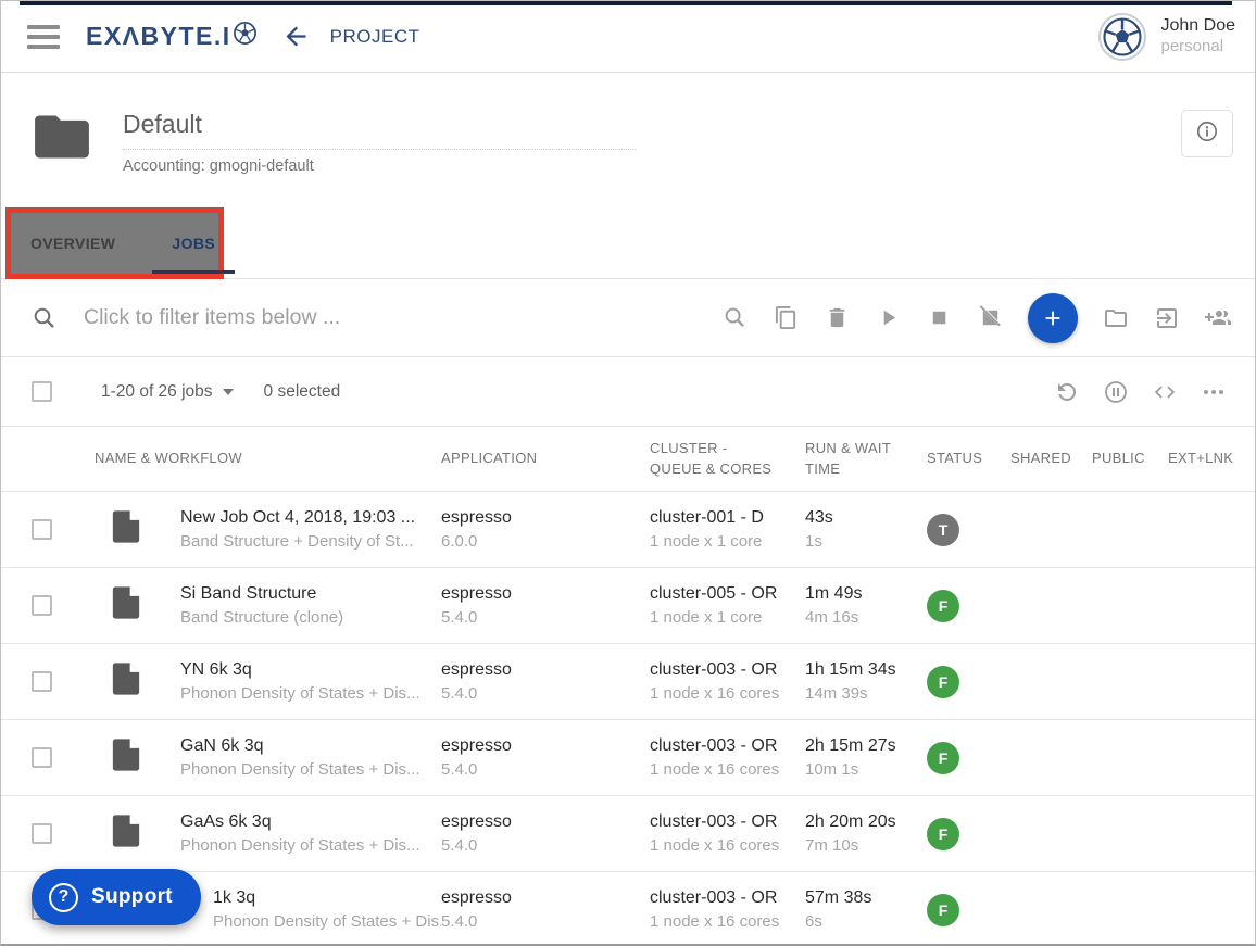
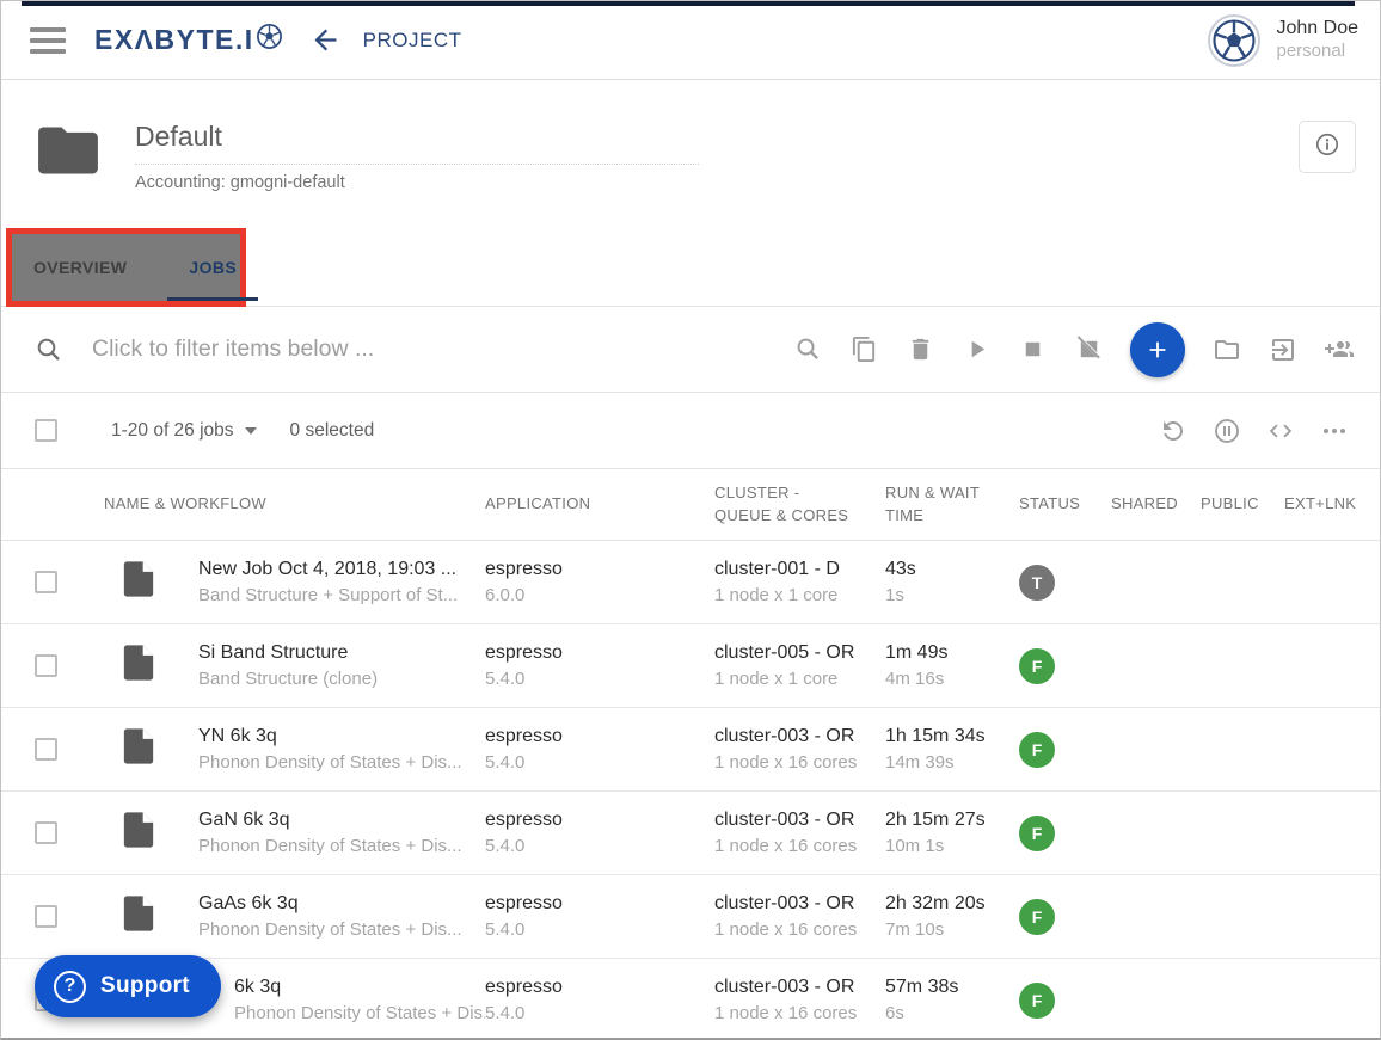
  EXΛBYTE.I
  PROJECT
  John Doe
  personal
  Default
  Accounting: gmogni-default
  OVERVIEW
  JOBS
  Click to filter items below ...
  1-20 of 26 jobs
  0 selected
  NAME & WORKFLOW
  APPLICATION
  CLUSTER - QUEUE & CORES
  RUN & WAIT TIME
  STATUS
  SHARED
  PUBLIC
  EXT+LNK
  New Job Oct 4, 2018, 19:03 ...
- Band Structure + Density of St...
+ Band Structure + Support of St...
  espresso
  6.0.0
  cluster-001 - D
  1 node x 1 core
  43s
  1s
  T
  Si Band Structure
  Band Structure (clone)
  espresso
  5.4.0
  cluster-005 - OR
  1 node x 1 core
  1m 49s
  4m 16s
  F
  YN 6k 3q
  Phonon Density of States + Dis...
  espresso
  5.4.0
  cluster-003 - OR
  1 node x 16 cores
  1h 15m 34s
  14m 39s
  F
  GaN 6k 3q
  Phonon Density of States + Dis...
  espresso
  5.4.0
  cluster-003 - OR
  1 node x 16 cores
  2h 15m 27s
  10m 1s
  F
  GaAs 6k 3q
  Phonon Density of States + Dis...
  espresso
  5.4.0
  cluster-003 - OR
  1 node x 16 cores
- 2h 20m 20s
+ 2h 32m 20s
  7m 10s
  F
- 1k 3q
+ 6k 3q
  Phonon Density of States + Dis
  espresso
  5.4.0
  cluster-003 - OR
  1 node x 16 cores
  57m 38s
  6s
  F
  ?
  Support
